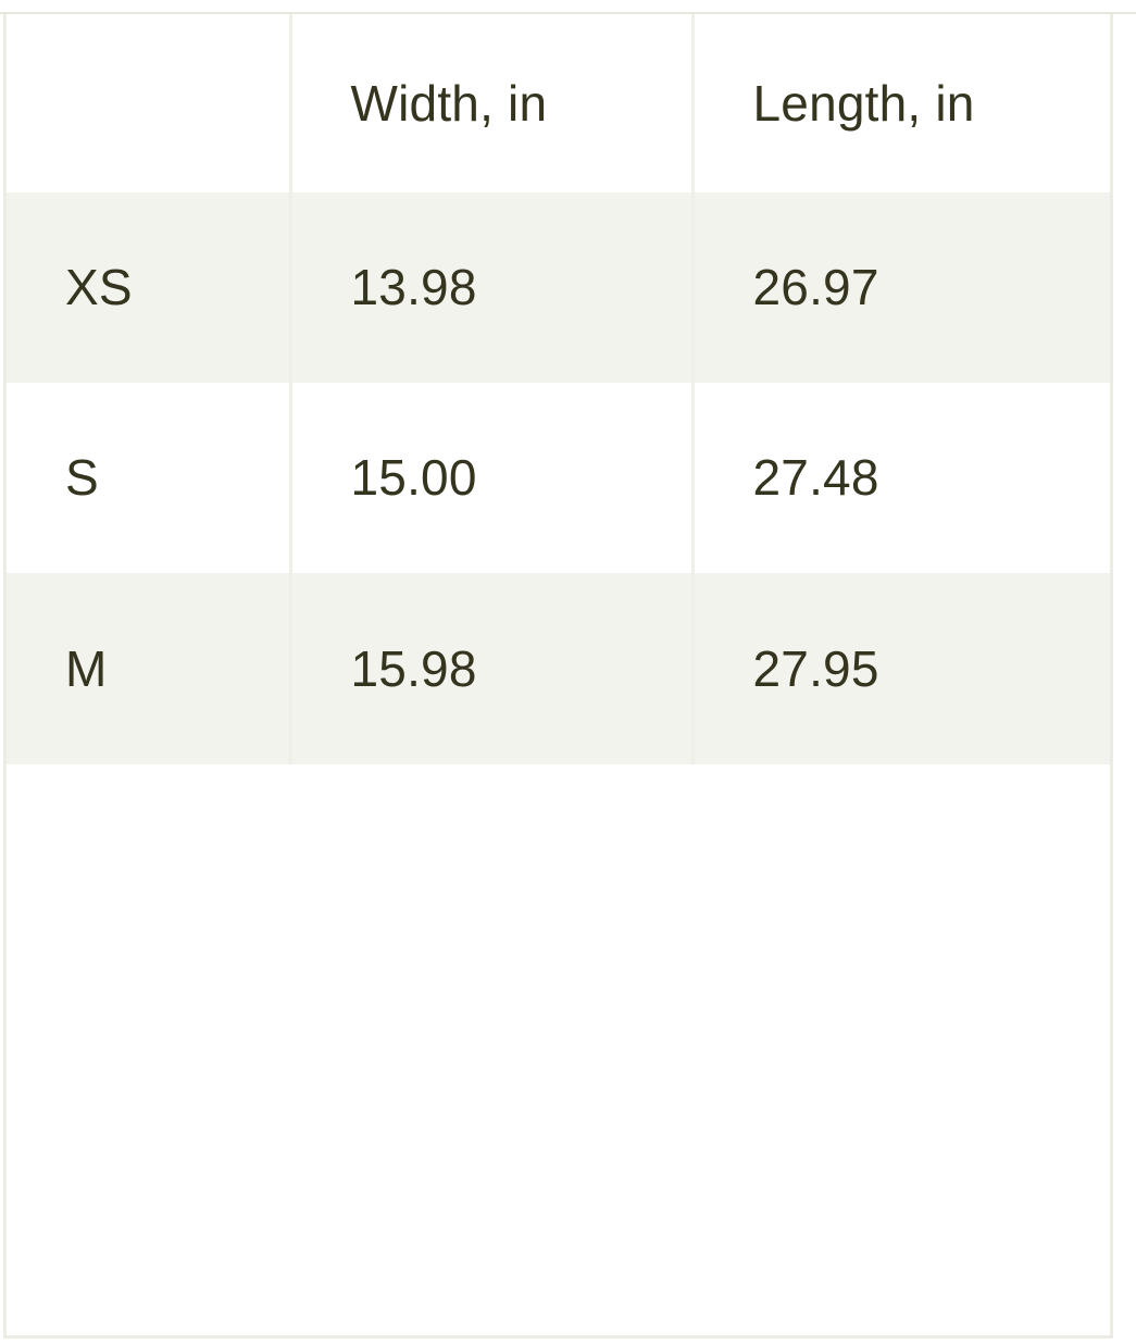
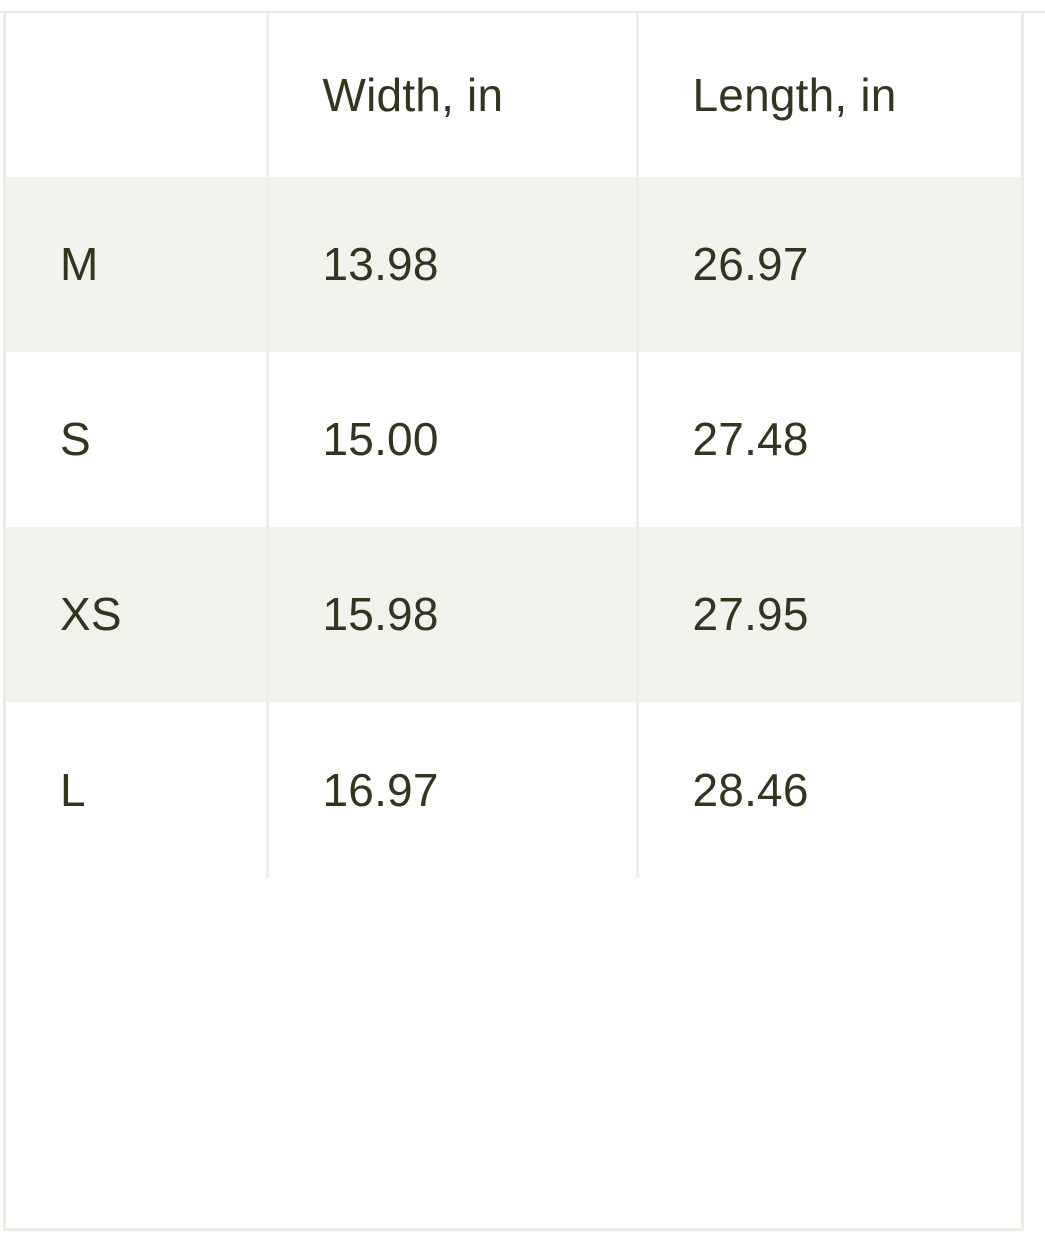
  	Width, in	Length, in
- XS	13.98	26.97
+ M	13.98	26.97
  S	15.00	27.48
- M	15.98	27.95
+ XS	15.98	27.95
+ L	16.97	28.46
